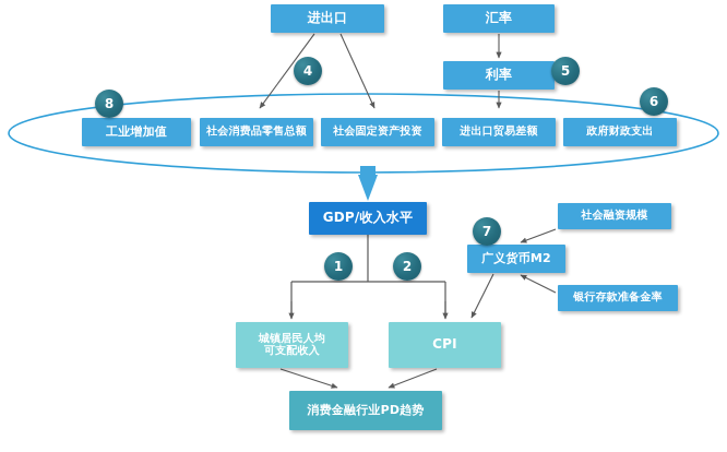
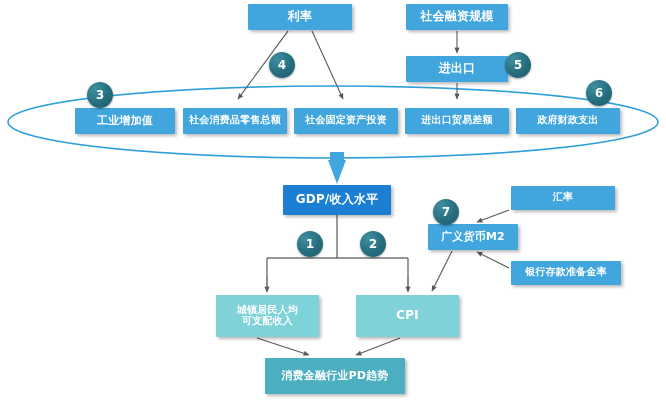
- 进出口
+ 利率
- 汇率
+ 社会融资规模
- 利率
+ 进出口
  工业增加值
  社会消费品零售总额
  社会固定资产投资
  进出口贸易差额
  政府财政支出
  GDP/收入水平
- 社会融资规模
+ 汇率
  广义货币M2
  银行存款准备金率
  城镇居民人均
  可支配收入
  CPI
  消费金融行业PD趋势
  1
  2
- 8
+ 3
  4
  5
  6
  7
